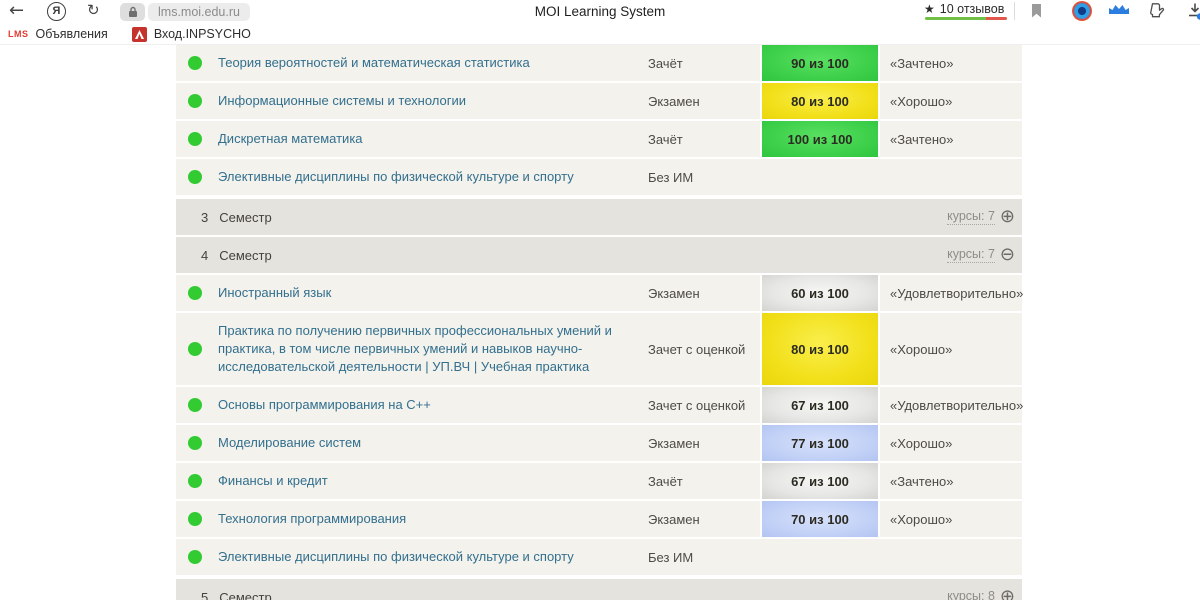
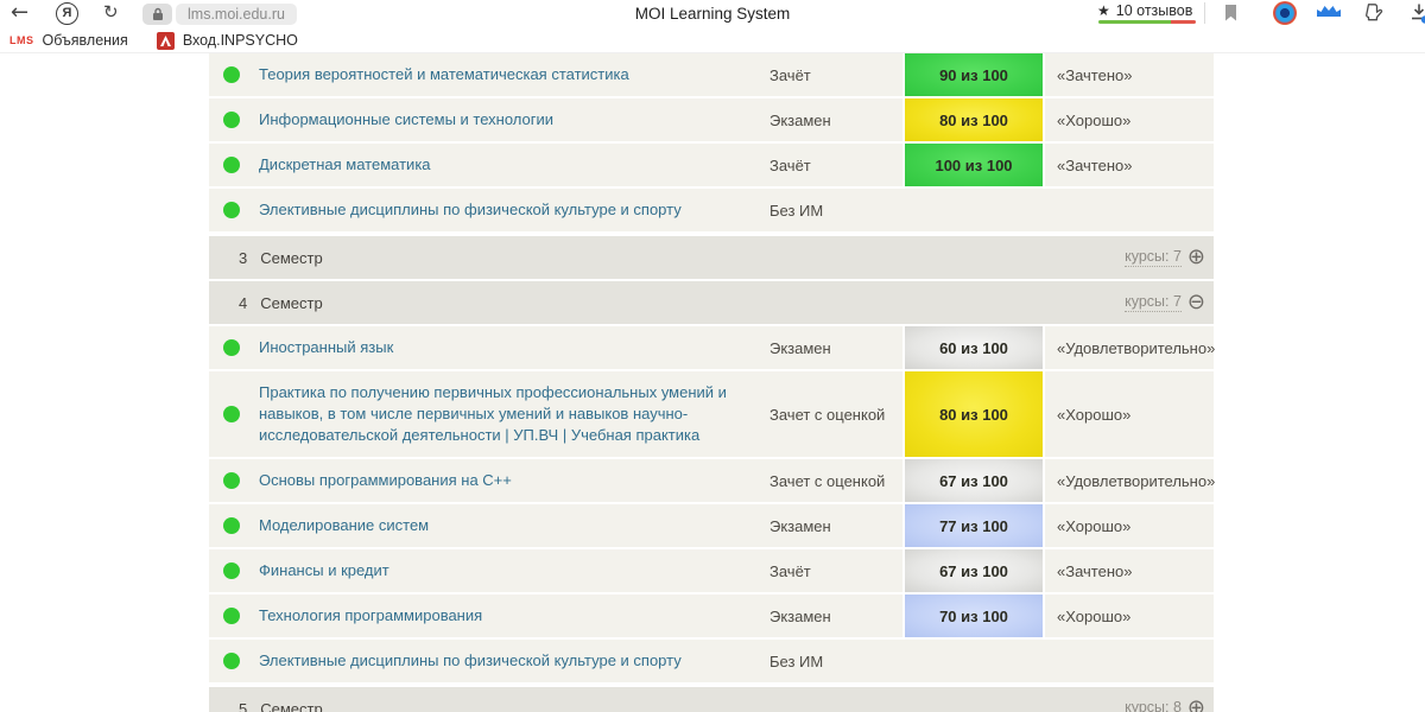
  ←
  Я
  ↻
  lms.moi.edu.ru
  MOI Learning System
  ★
  10 отзывов
  LMS
  Объявления
  Вход.INPSYCHO
  Теория вероятностей и математическая статистика
  Зачёт
  90 из 100
  «Зачтено»
  Информационные системы и технологии
  Экзамен
  80 из 100
  «Хорошо»
  Дискретная математика
  Зачёт
  100 из 100
  «Зачтено»
  Элективные дисциплины по физической культуре и спорту
  Без ИМ
  3
  Семестр
  курсы: 7
  ⊕
  4
  Семестр
  курсы: 7
  ⊖
  Иностранный язык
  Экзамен
  60 из 100
  «Удовлетворительно»
- Практика по получению первичных профессиональных умений и практика, в том числе первичных умений и навыков научно-исследовательской деятельности | УП.ВЧ | Учебная практика
+ Практика по получению первичных профессиональных умений и навыков, в том числе первичных умений и навыков научно-исследовательской деятельности | УП.ВЧ | Учебная практика
  Зачет с оценкой
  80 из 100
  «Хорошо»
  Основы программирования на C++
  Зачет с оценкой
  67 из 100
  «Удовлетворительно»
  Моделирование систем
  Экзамен
  77 из 100
  «Хорошо»
  Финансы и кредит
  Зачёт
  67 из 100
  «Зачтено»
  Технология программирования
  Экзамен
  70 из 100
  «Хорошо»
  Элективные дисциплины по физической культуре и спорту
  Без ИМ
  5
  Семестр
  курсы: 8
  ⊕
